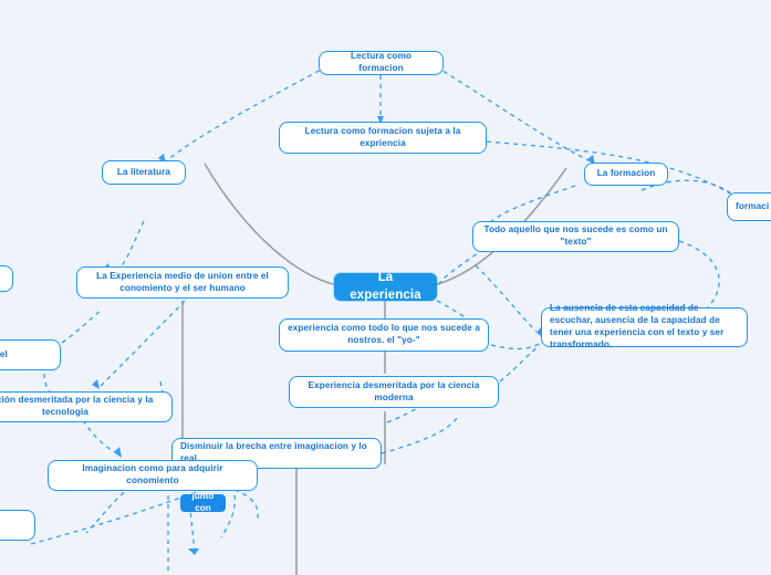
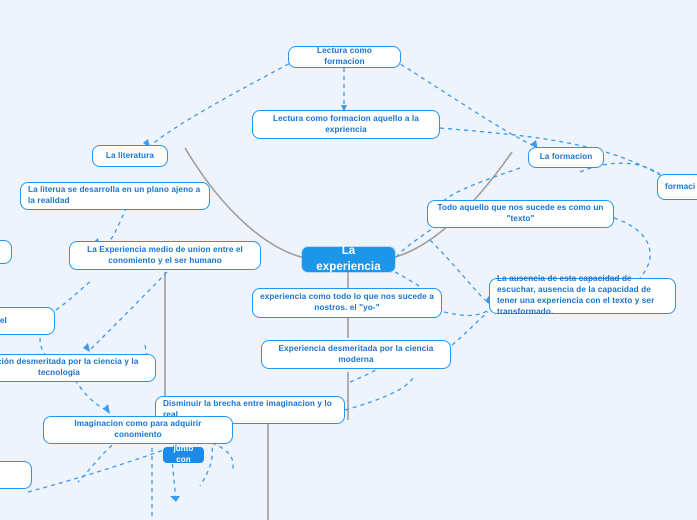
  Lectura como formacion
- Lectura como formacion sujeta a la expriencia
+ Lectura como formacion aquello a la expriencia
  La literatura
+ La literua se desarrolla en un plano ajeno a la realidad
  La formacion
  formaci
  Todo aquello que nos sucede es como un "texto"
  La Experiencia medio de union entre el conomiento y el ser humano
  La experiencia
  experiencia como todo lo que nos sucede a nostros. el "yo-"
  La ausencia de esta capacidad de escuchar, ausencia de la capacidad de tener una experiencia con el texto y ser transformado.
  ión desmeritada por la ciencia y la tecnologia
  Experiencia desmeritada por la ciencia moderna
  Disminuir la brecha entre imaginacion y lo real
  Imaginacion como para adquirir conomiento
  junto con
